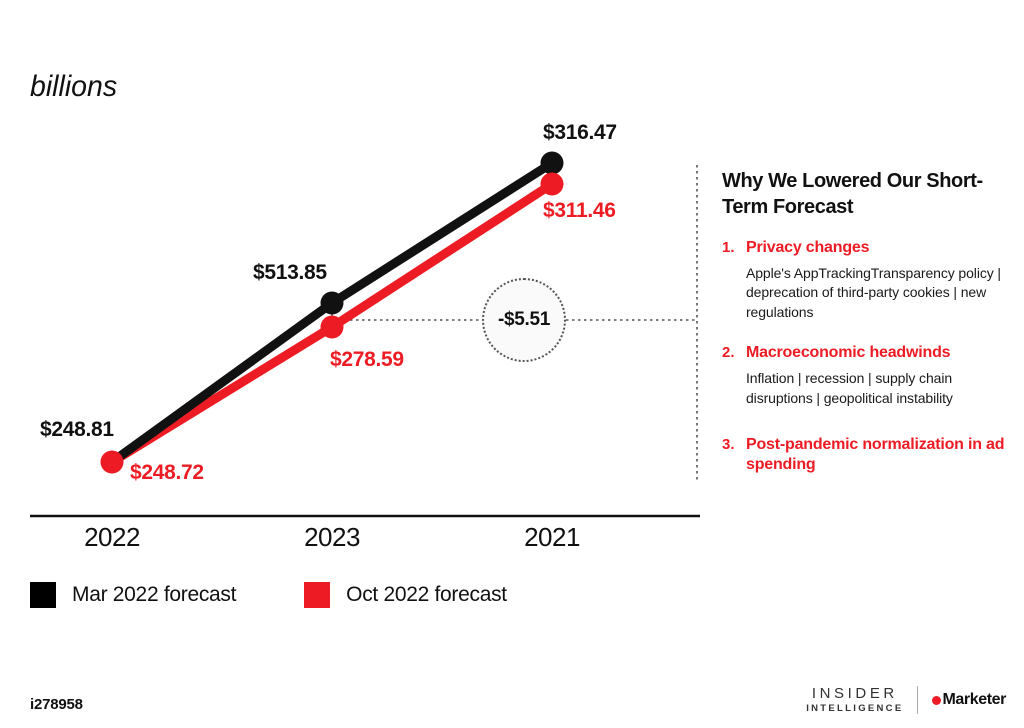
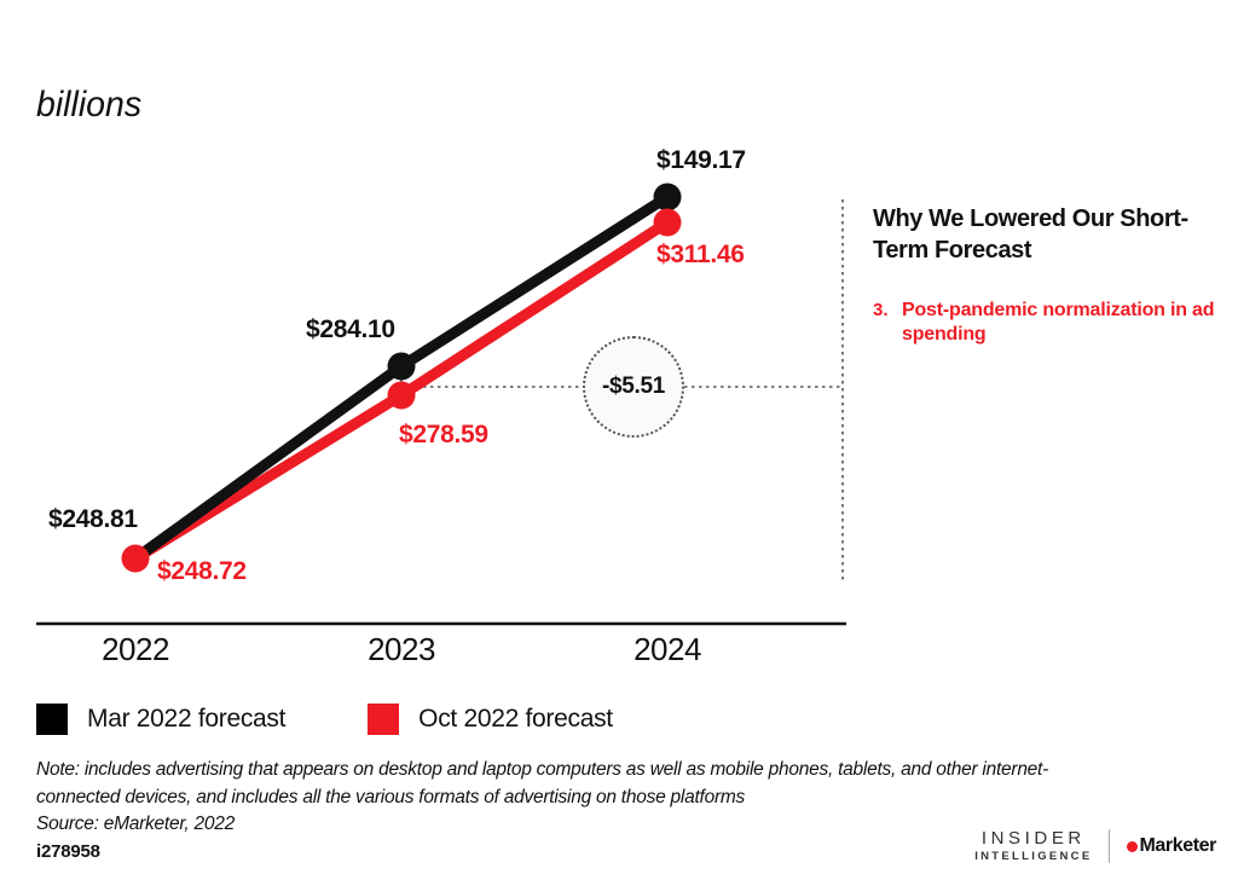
  billions
  $248.81
  $248.72
- $513.85
+ $284.10
  $278.59
- $316.47
+ $149.17
  $311.46
  -$5.51
  2022
  2023
- 2021
+ 2024
  Why We Lowered Our Short-Term Forecast
- 1.
- Privacy changes
- Apple's AppTrackingTransparency policy | deprecation of third-party cookies | new regulations
- 2.
- Macroeconomic headwinds
- Inflation | recession | supply chain disruptions | geopolitical instability
  3.
  Post-pandemic normalization in ad spending
  Mar 2022 forecast
  Oct 2022 forecast
+ Note: includes advertising that appears on desktop and laptop computers as well as mobile phones, tablets, and other internet-connected devices, and includes all the various formats of advertising on those platforms
+ Source: eMarketer, 2022
  i278958
  INSIDER
  INTELLIGENCE
  Marketer
